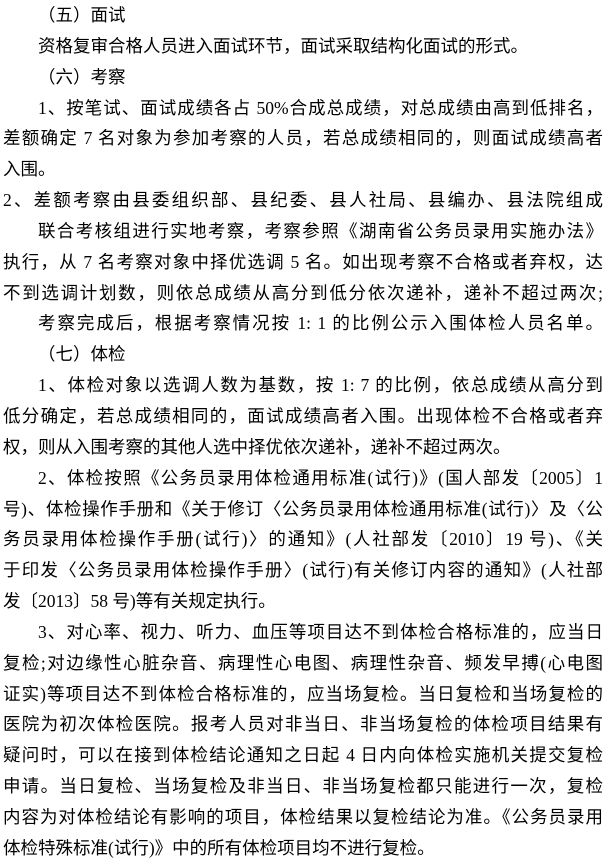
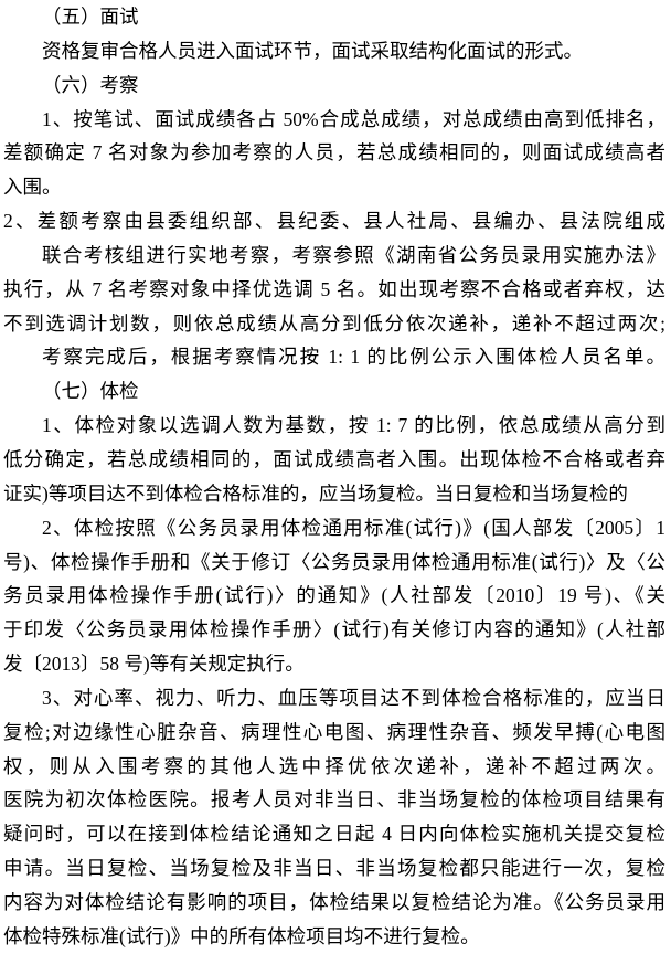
  （五）面试
  资格复审合格人员进入面试环节，面试采取结构化面试的形式。
  （六）考察
  1、按笔试、面试成绩各占 50%合成总成绩，对总成绩由高到低排名，
  差额确定 7 名对象为参加考察的人员，若总成绩相同的，则面试成绩高者
  入围。
  2、差额考察由县委组织部、县纪委、县人社局、县编办、县法院组成
  联合考核组进行实地考察，考察参照《湖南省公务员录用实施办法》
  执行，从 7 名考察对象中择优选调 5 名。如出现考察不合格或者弃权，达
  不到选调计划数，则依总成绩从高分到低分依次递补，递补不超过两次;
  考察完成后，根据考察情况按 1: 1 的比例公示入围体检人员名单。
  （七）体检
  1、体检对象以选调人数为基数，按 1: 7 的比例，依总成绩从高分到
  低分确定，若总成绩相同的，面试成绩高者入围。出现体检不合格或者弃
- 权，则从入围考察的其他人选中择优依次递补，递补不超过两次。
+ 证实)等项目达不到体检合格标准的，应当场复检。当日复检和当场复检的
  2、体检按照《公务员录用体检通用标准(试行)》(国人部发〔2005〕1
  号)、体检操作手册和《关于修订〈公务员录用体检通用标准(试行)〉及〈公
  务员录用体检操作手册(试行)〉的通知》(人社部发〔2010〕19 号)、《关
  于印发〈公务员录用体检操作手册〉(试行)有关修订内容的通知》(人社部
  发〔2013〕58 号)等有关规定执行。
  3、对心率、视力、听力、血压等项目达不到体检合格标准的，应当日
  复检;对边缘性心脏杂音、病理性心电图、病理性杂音、频发早搏(心电图
- 证实)等项目达不到体检合格标准的，应当场复检。当日复检和当场复检的
+ 权，则从入围考察的其他人选中择优依次递补，递补不超过两次。
  医院为初次体检医院。报考人员对非当日、非当场复检的体检项目结果有
  疑问时，可以在接到体检结论通知之日起 4 日内向体检实施机关提交复检
  申请。当日复检、当场复检及非当日、非当场复检都只能进行一次，复检
  内容为对体检结论有影响的项目，体检结果以复检结论为准。《公务员录用
  体检特殊标准(试行)》中的所有体检项目均不进行复检。
